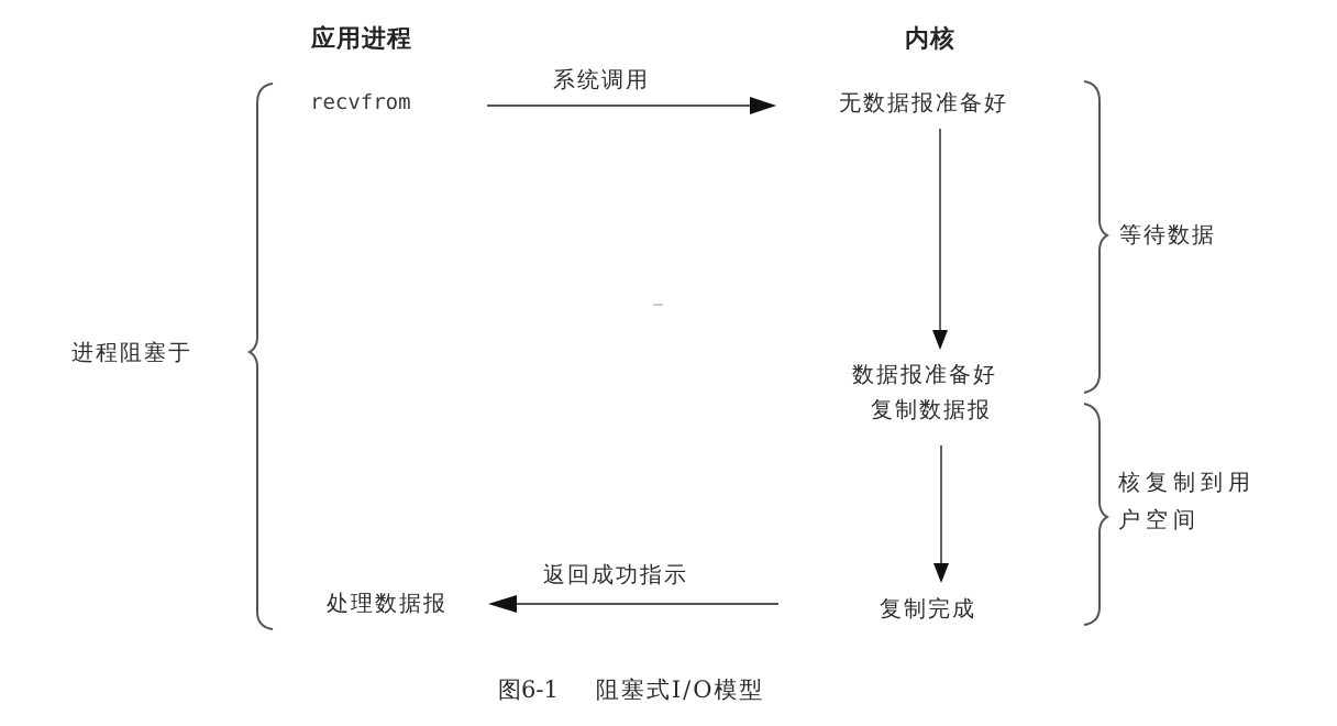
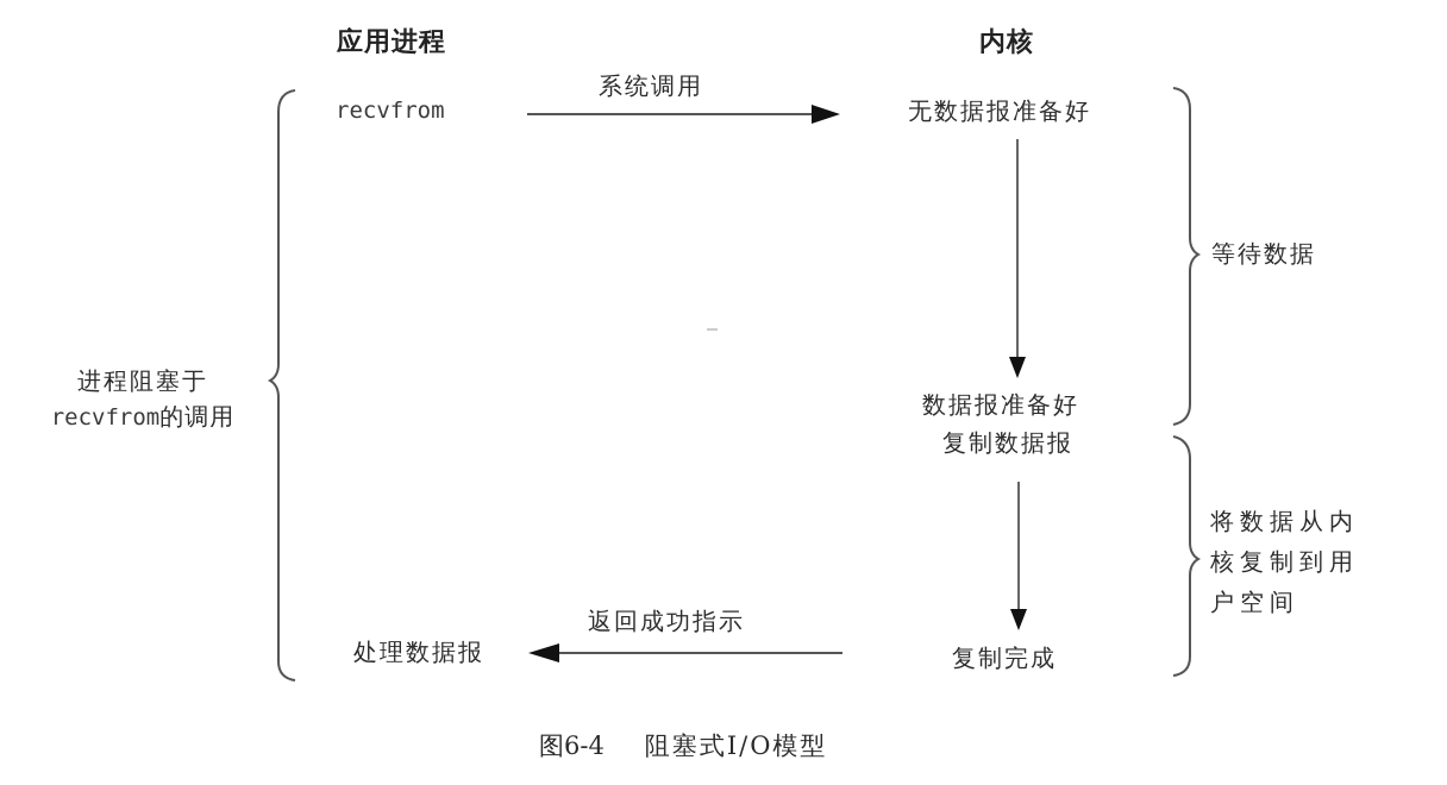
  应用进程
  内核
  recvfrom
  处理数据报
  进程阻塞于
+ recvfrom的调用
  系统调用
  返回成功指示
  无数据报准备好
  数据报准备好
  复制数据报
  复制完成
  等待数据
+ 将数据从内
  核复制到用
  户空间
- 图6-1 阻塞式I/O模型
+ 图6-4 阻塞式I/O模型
